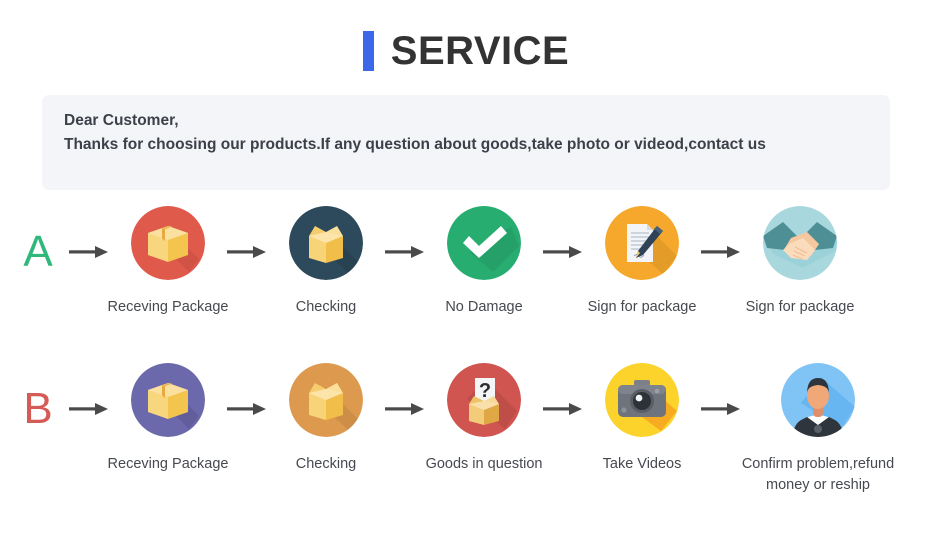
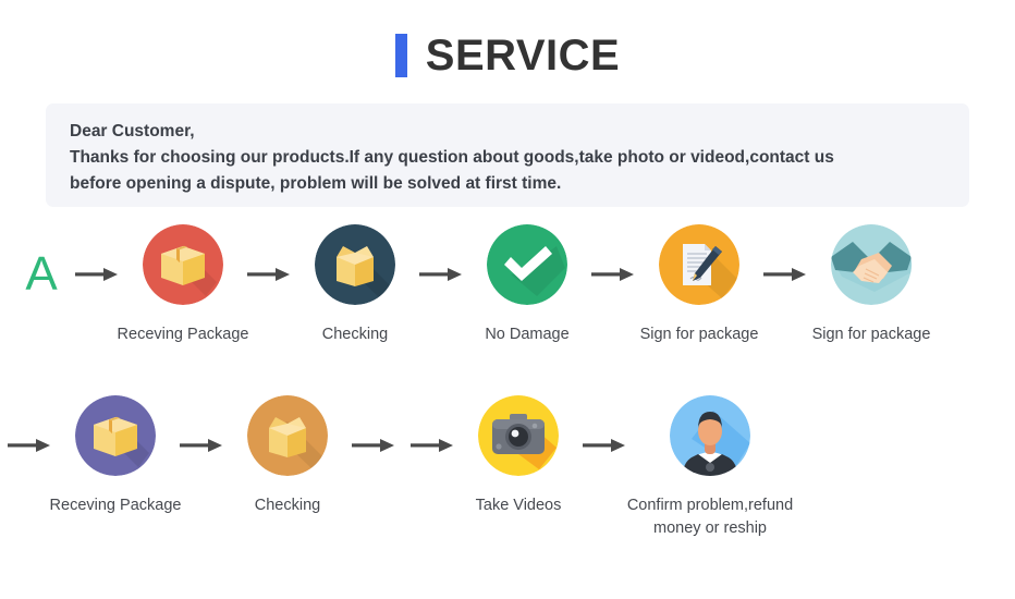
  SERVICE
  Dear Customer,
  Thanks for choosing our products.If any question about goods,take photo or videod,contact us
+ before opening a dispute, problem will be solved at first time.
  A
  Receving Package
  Checking
  No Damage
  Sign for package
  Sign for package
- B
  Receving Package
  Checking
- ?
- Goods in question
  Take Videos
  Confirm problem,refund money or reship
